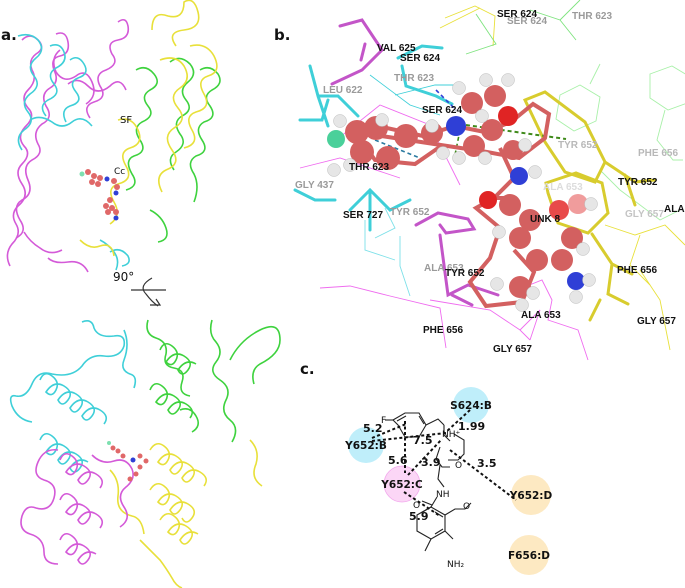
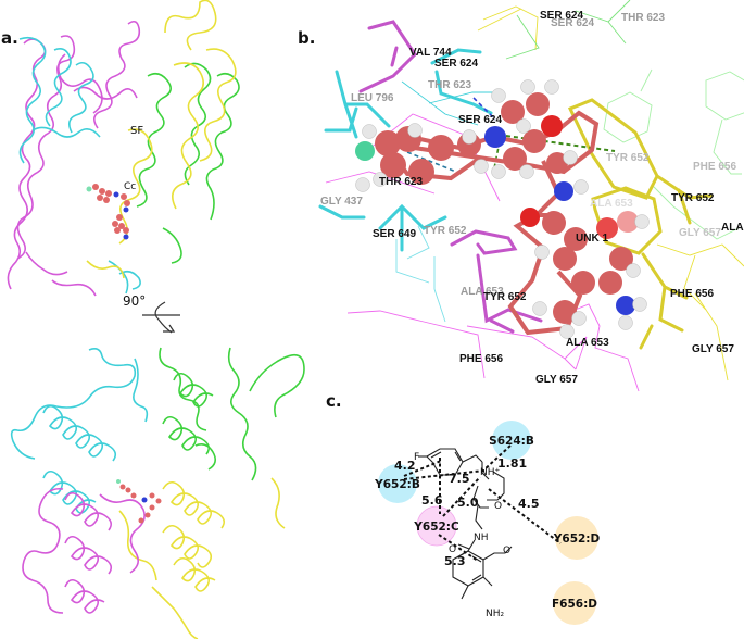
  a.
  SF
  Cc
  90°
  b.
  SER 624
  SER 624
  THR 623
- VAL 625
+ VAL 744
  SER 624
  THR 623
- LEU 622
+ LEU 796
  SER 624
  TYR 652
  PHE 656
  THR 623
  TYR 652
  ALA 653
  GLY 437
- SER 727
+ SER 649
  TYR 652
- UNK 8
+ UNK 1
  GLY 657
  ALA
  ALA 653
  TYR 652
  PHE 656
  ALA 653
  GLY 657
  PHE 656
  GLY 657
  c.
  F
  NH⁺
  O
  NH
  O
  O
  NH₂
- 5.2
+ 4.2
  7.5
- 1.99
+ 1.81
  5.6
- 3.9
+ 5.0
- 3.5
+ 4.5
- 5.9
+ 5.3
  S624:B
  Y652:B
  Y652:C
  Y652:D
  F656:D
